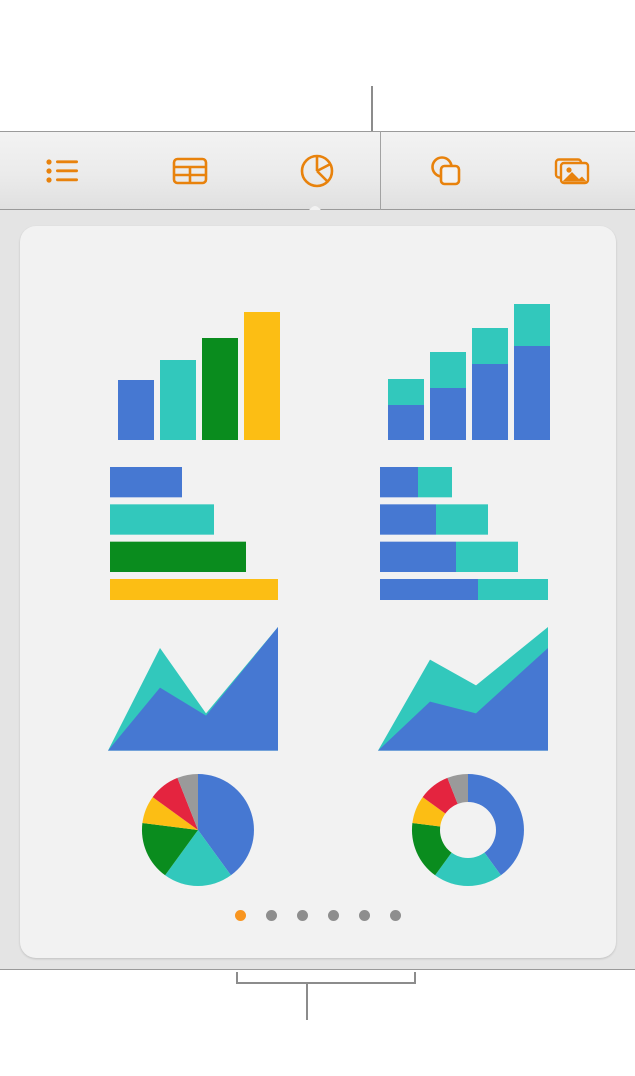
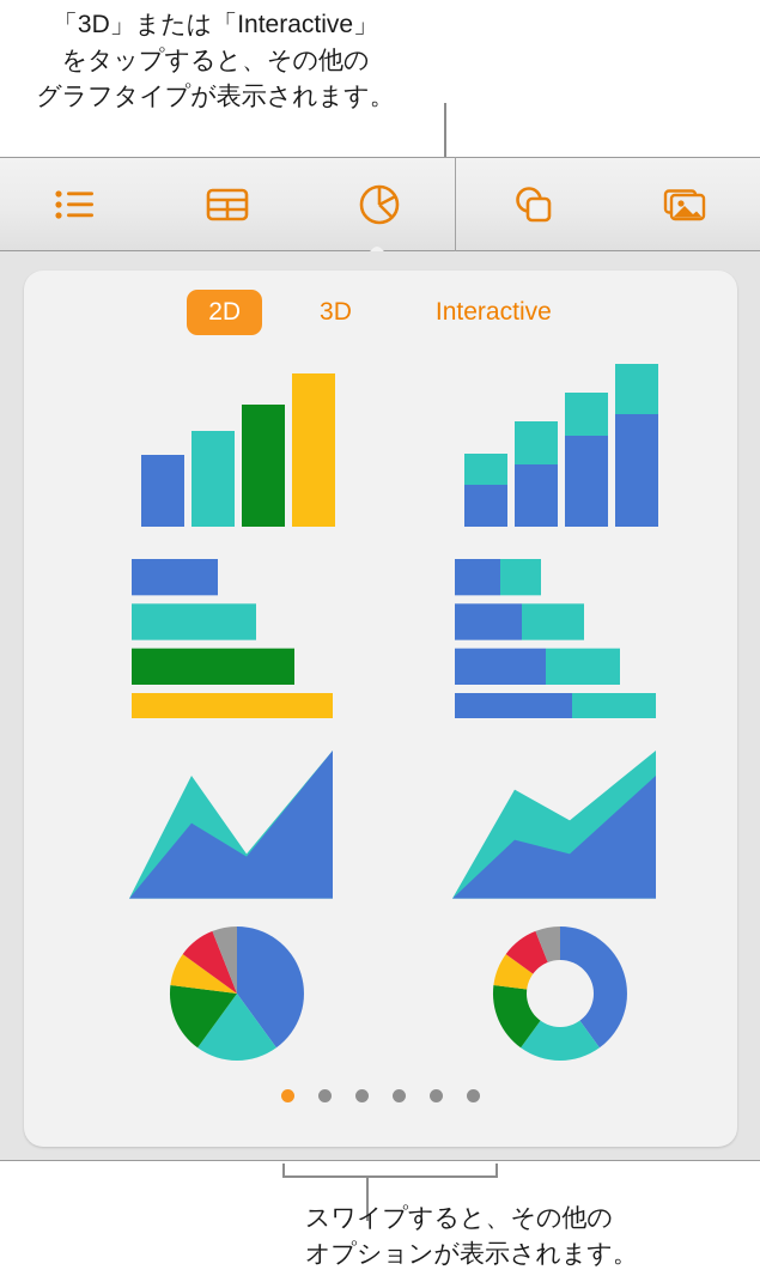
+ 「3D」または「Interactive」
+ をタップすると、その他の
+ グラフタイプが表示されます。
+ 2D
+ 3D
+ Interactive
+ スワイプすると、その他の
+ オプションが表示されます。
